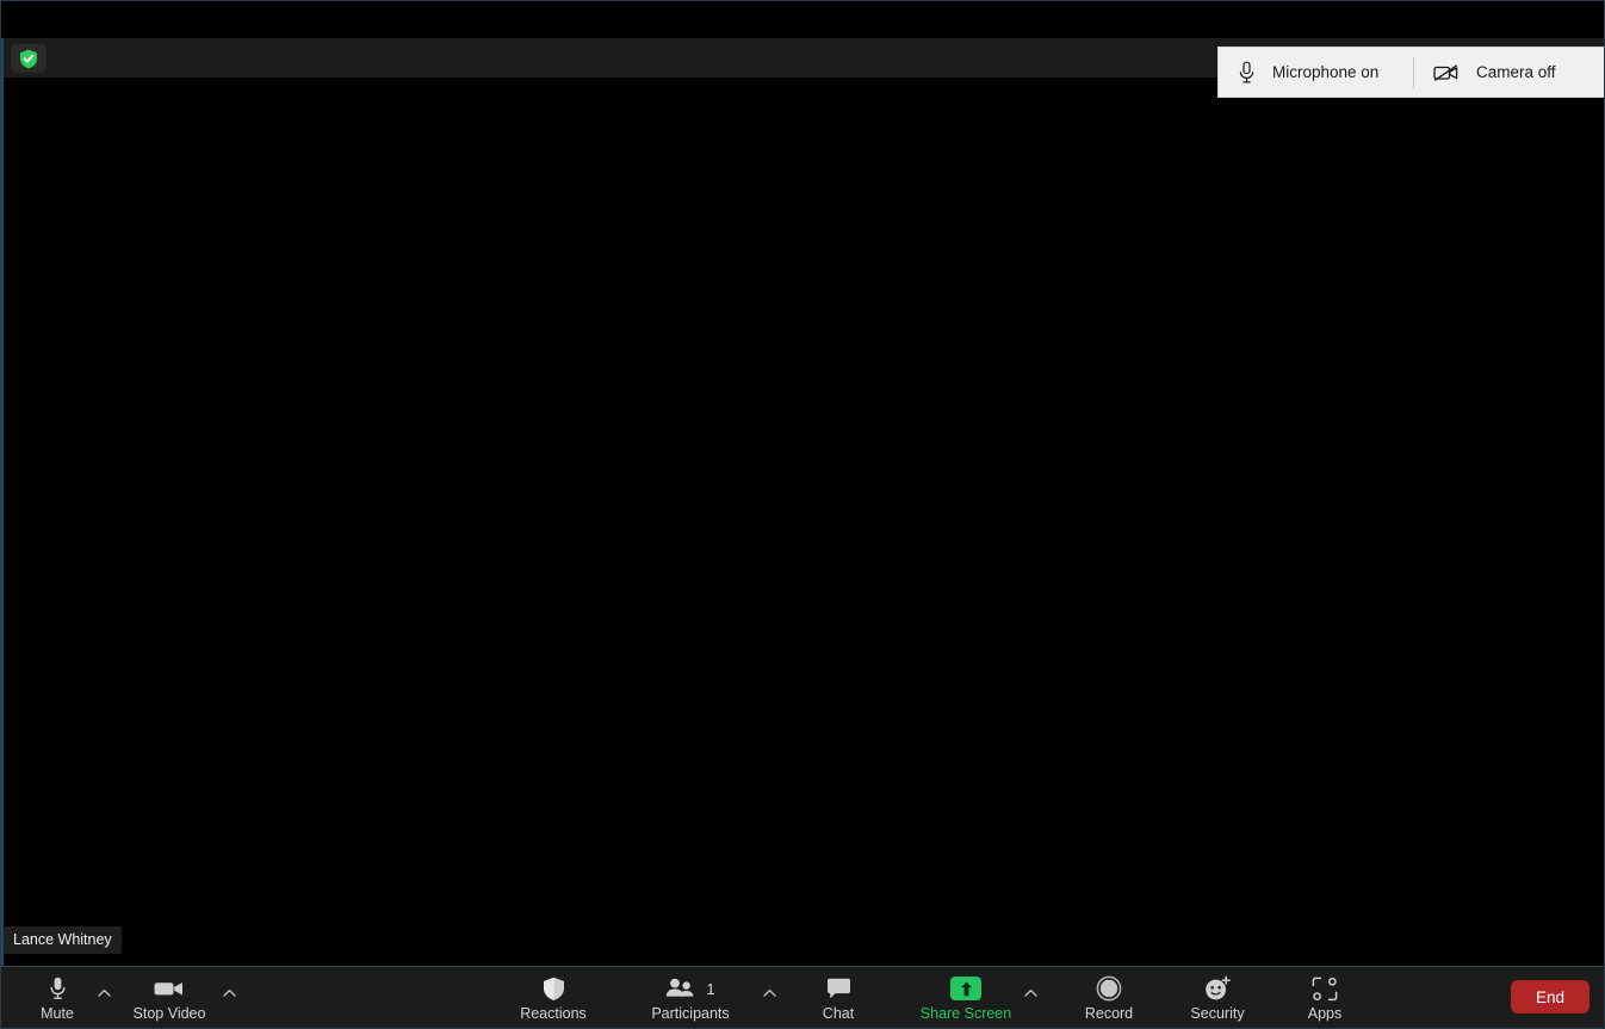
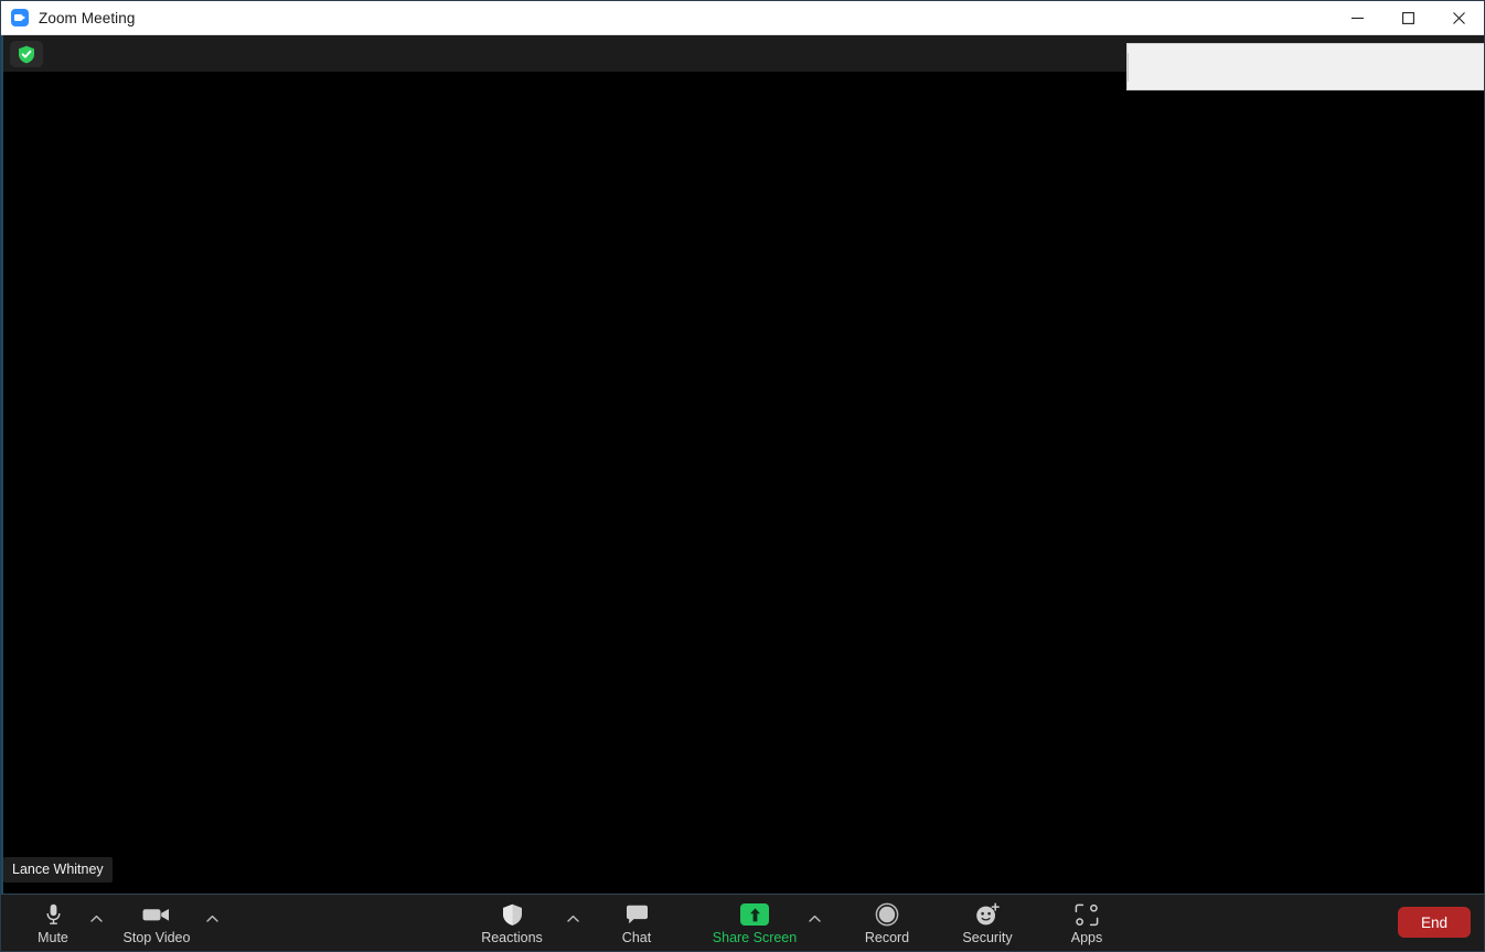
+ Zoom Meeting
  Lance Whitney
- Microphone on
- Camera off
  Mute
  Stop Video
  Reactions
- 1
- Participants
  Chat
  Share Screen
  Record
  Security
  Apps
  End
